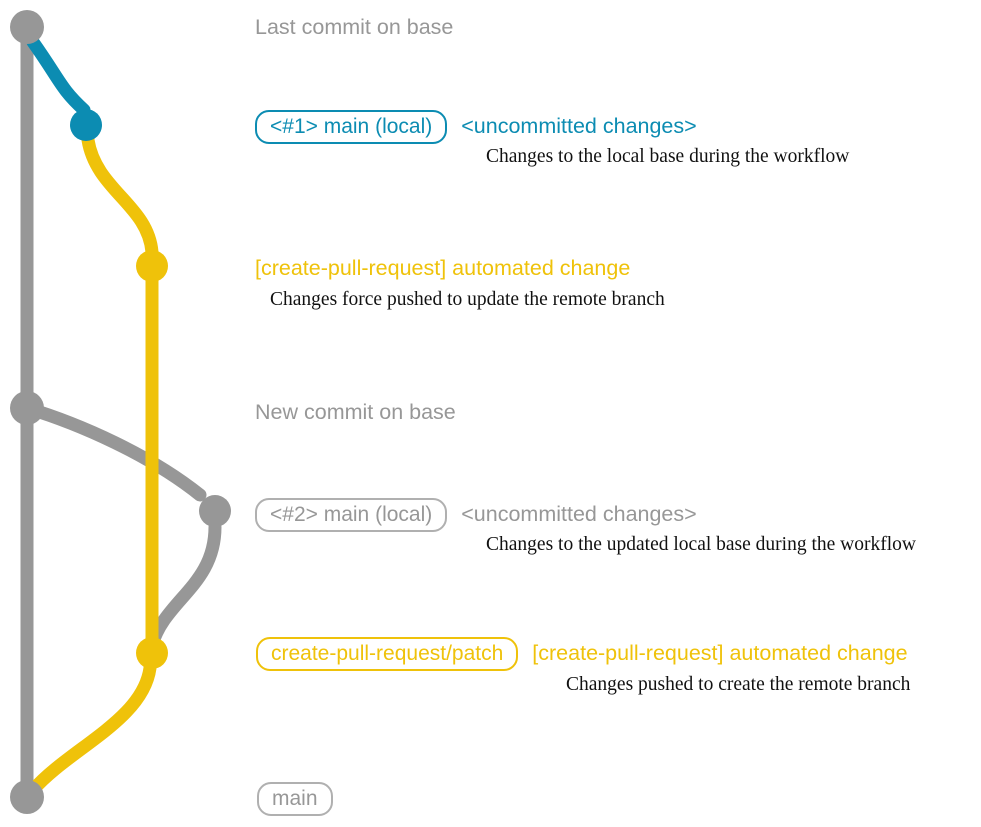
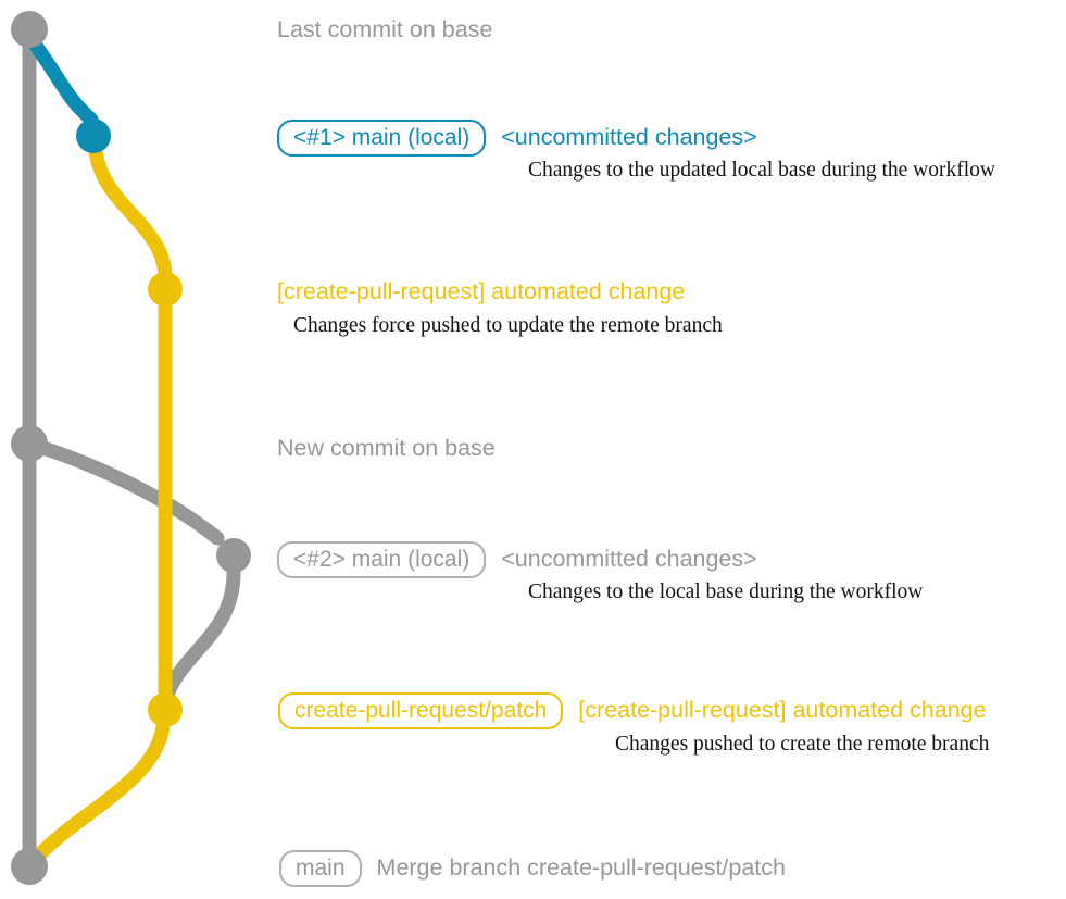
  Last commit on base
  <#1> main (local)
  <uncommitted changes>
- Changes to the local base during the workflow
+ Changes to the updated local base during the workflow
  [create-pull-request] automated change
  Changes force pushed to update the remote branch
  New commit on base
  <#2> main (local)
  <uncommitted changes>
- Changes to the updated local base during the workflow
+ Changes to the local base during the workflow
  create-pull-request/patch
  [create-pull-request] automated change
  Changes pushed to create the remote branch
  main
+ Merge branch create-pull-request/patch
